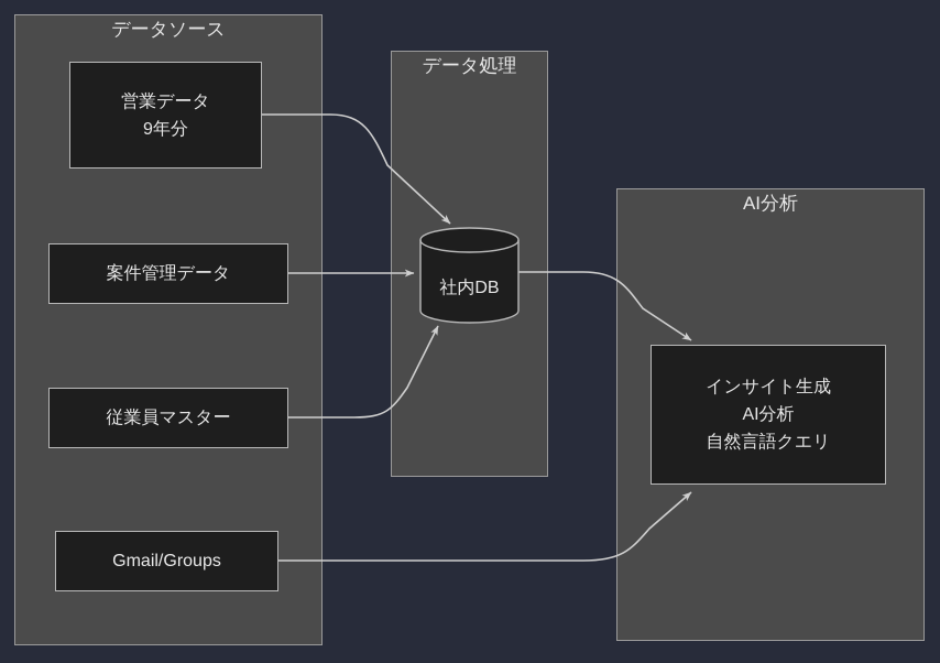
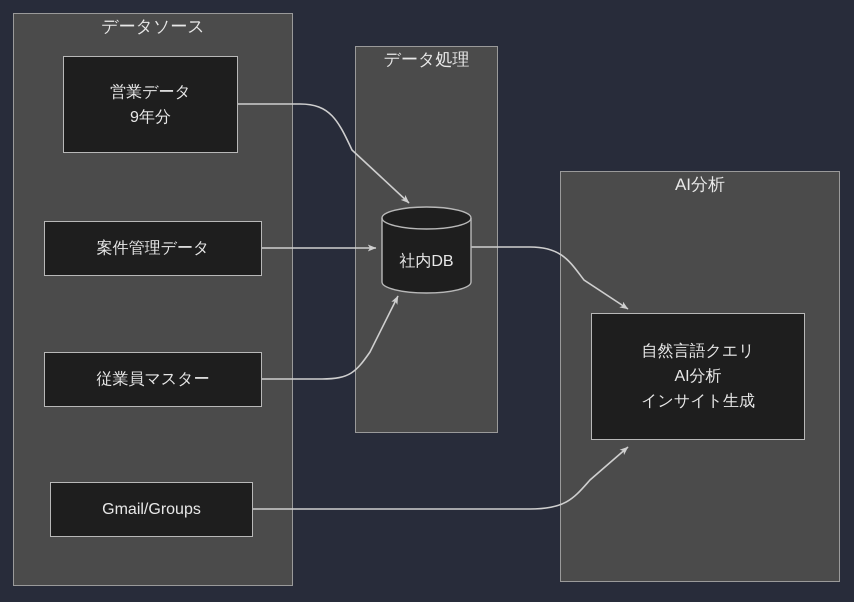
  データソース
  データ処理
  AI分析
  営業データ
  9年分
  案件管理データ
  従業員マスター
  Gmail/Groups
  社内DB
- インサイト生成
+ 自然言語クエリ
  AI分析
- 自然言語クエリ
+ インサイト生成
